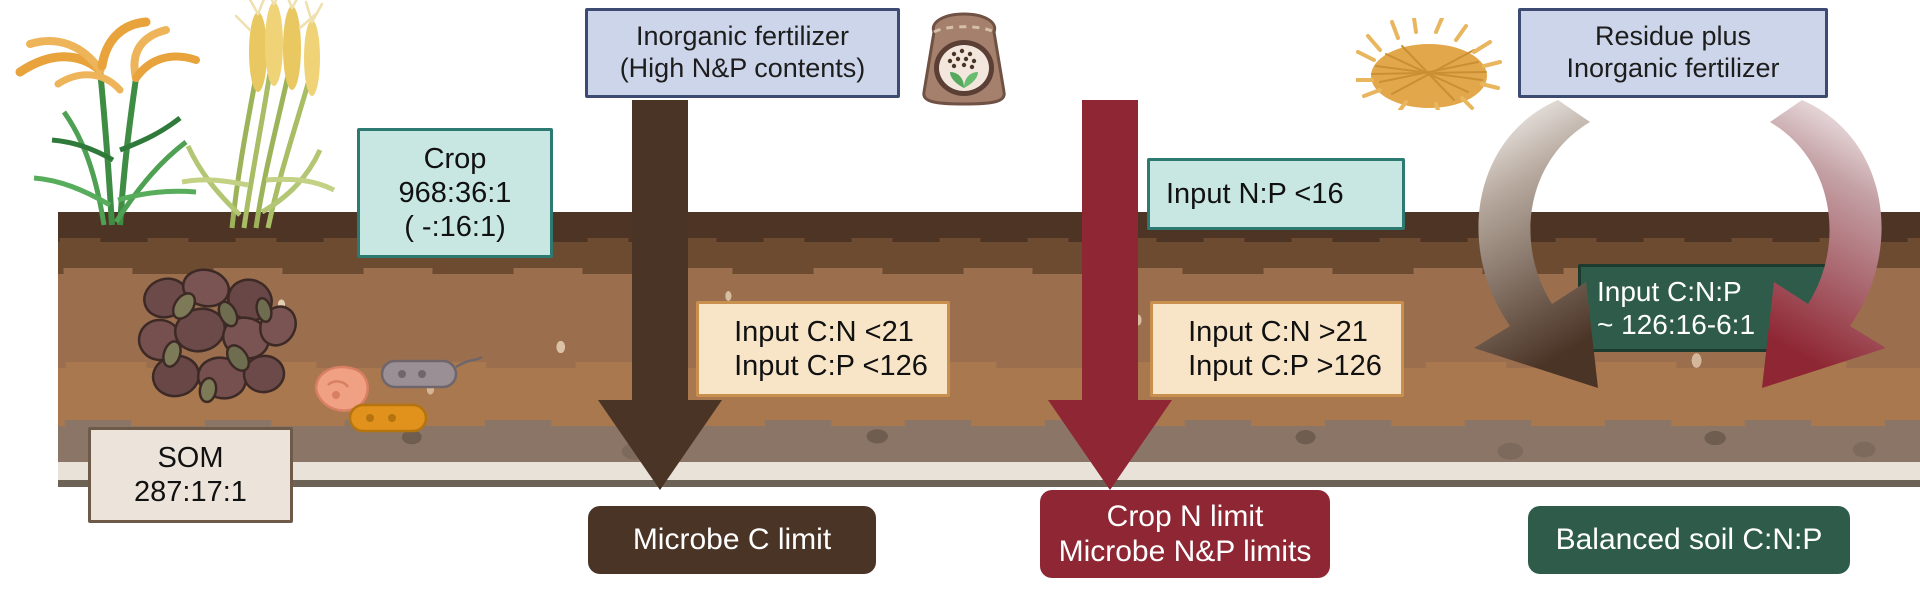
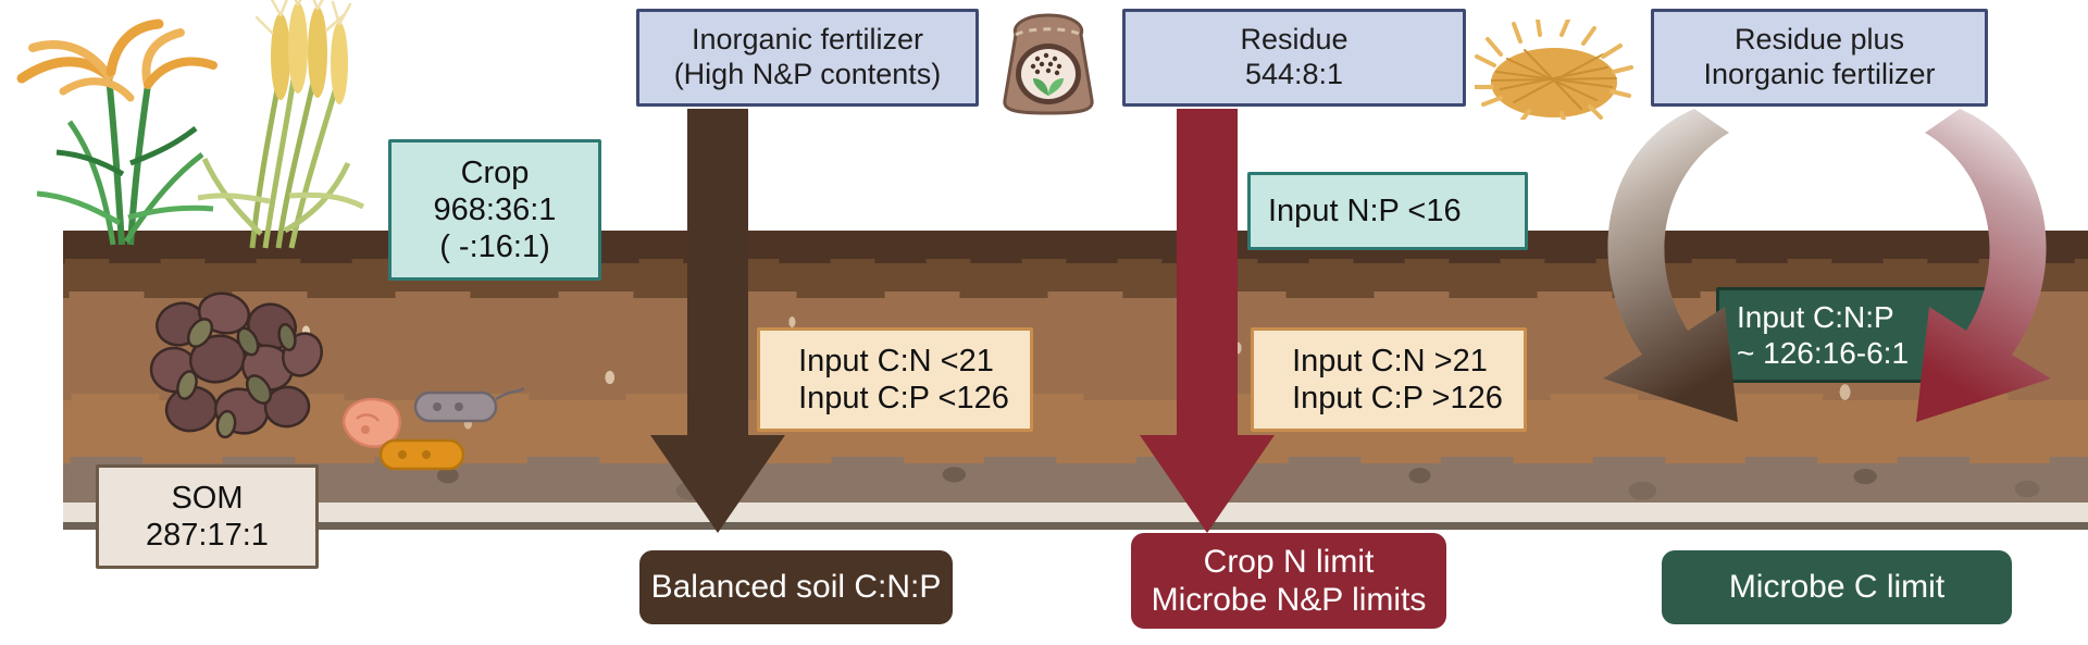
  Inorganic fertilizer
  (High N&P contents)
+ Residue
+ 544:8:1
  Residue plus
  Inorganic fertilizer
  Crop
  968:36:1
  ( -:16:1)
  SOM
  287:17:1
  Input C:N <21
  Input C:P <126
  Input C:N >21
  Input C:P >126
  Input N:P <16
  Input C:N:P
  ~ 126:16-6:1
- Microbe C limit
+ Balanced soil C:N:P
  Crop N limit
  Microbe N&P limits
- Balanced soil C:N:P
+ Microbe C limit
